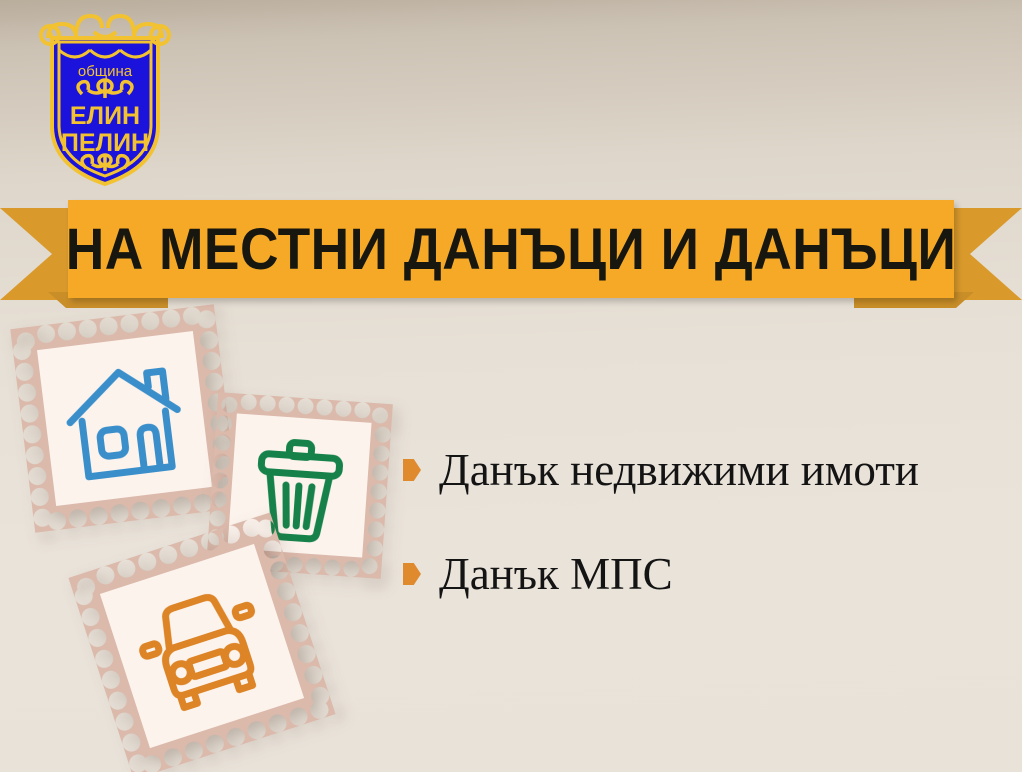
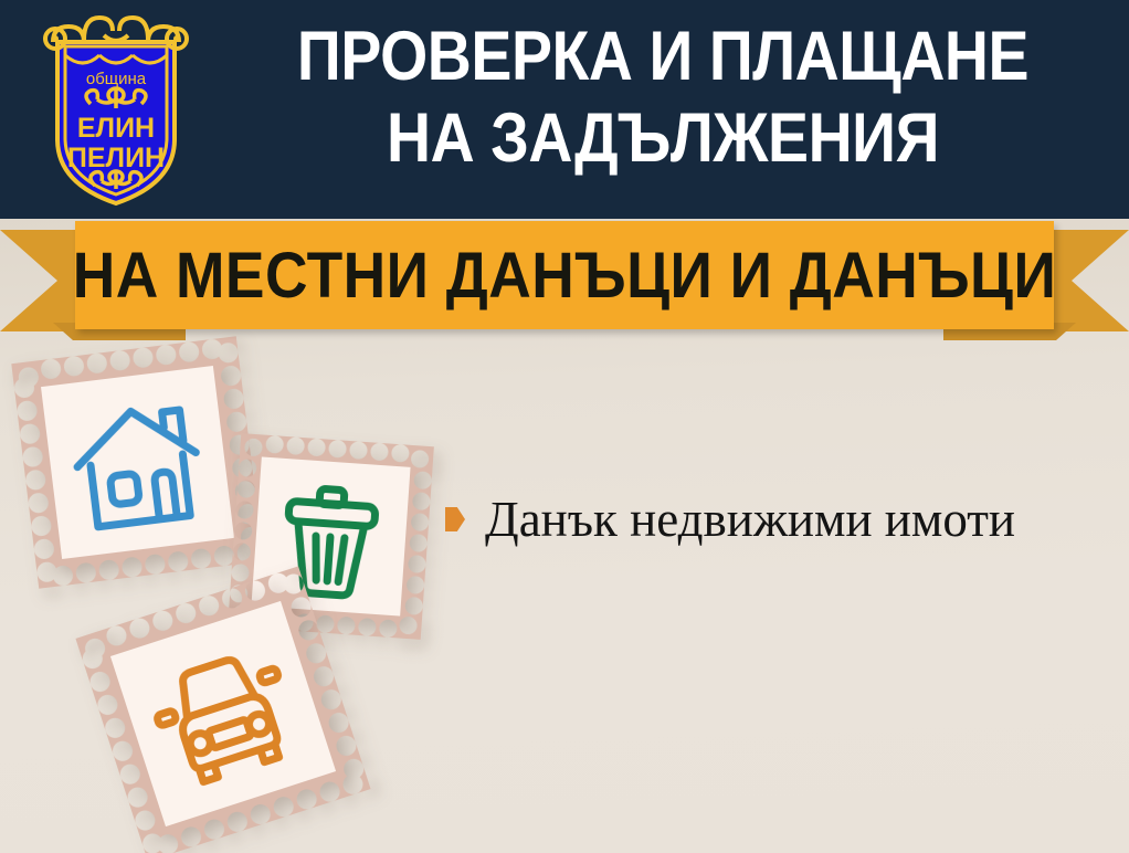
  НА МЕСТНИ ДАНЪЦИ И ДАНЪЦИ
+ ПРОВЕРКА И ПЛАЩАНЕ
+ НА ЗАДЪЛЖЕНИЯ
  община
  ЕЛИН
  ПЕЛИН
  Данък недвижими имоти
- Данък МПС
